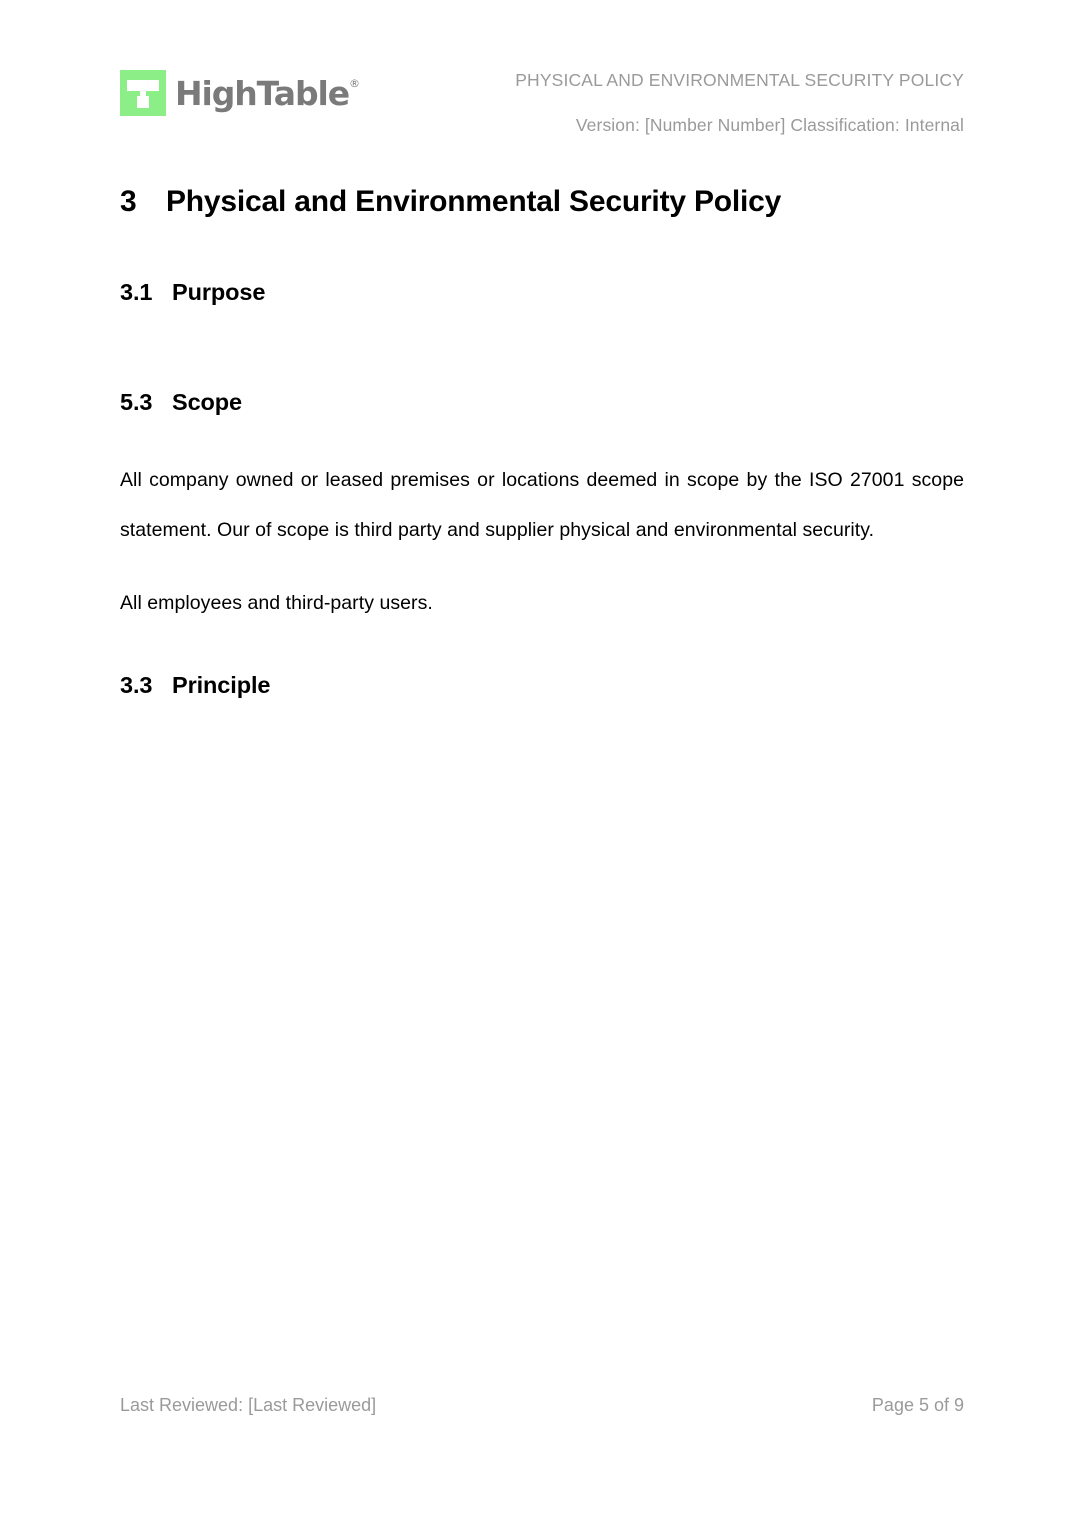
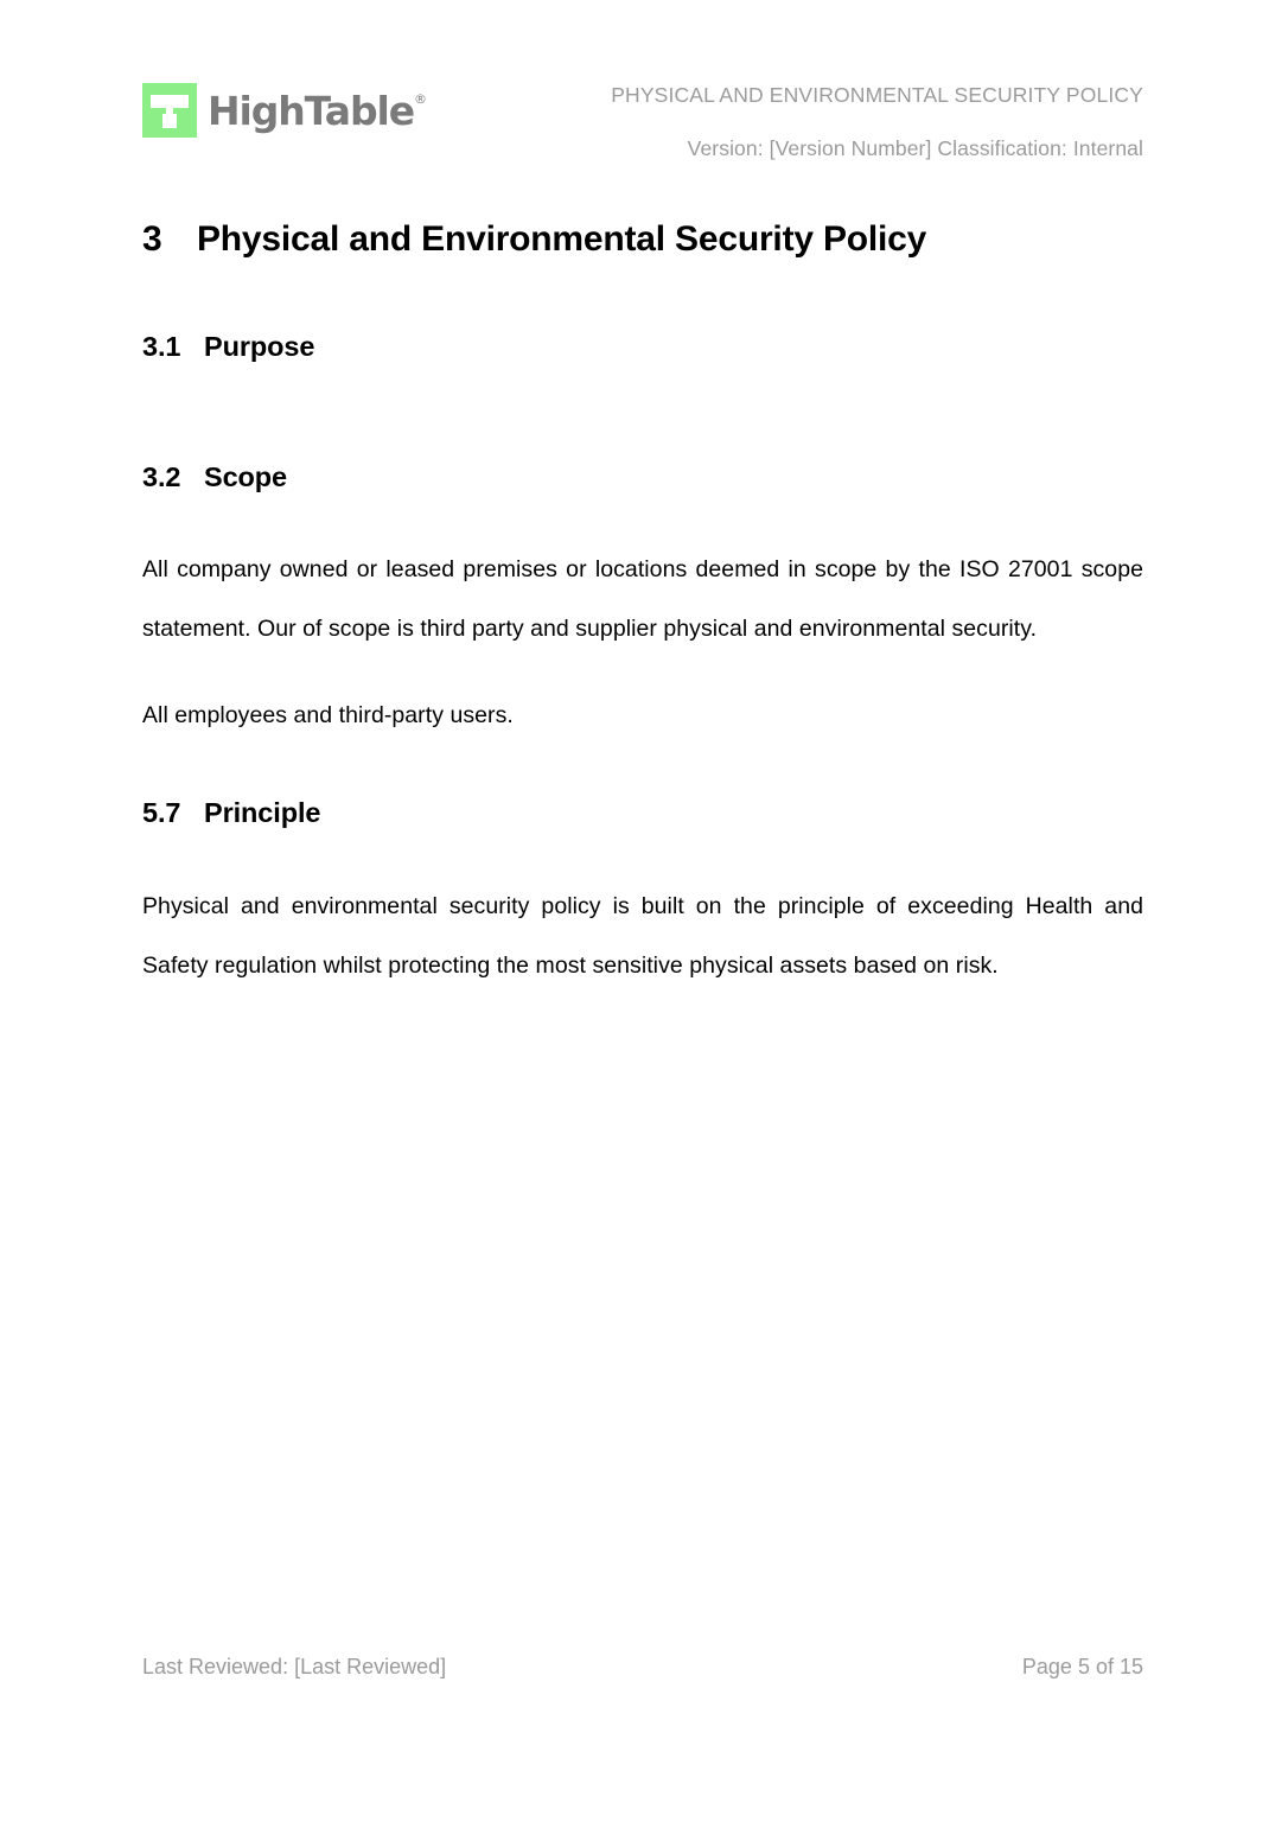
  HighTable®
  PHYSICAL AND ENVIRONMENTAL SECURITY POLICY
- Version: [Number Number] Classification: Internal
+ Version: [Version Number] Classification: Internal
  3
  Physical and Environmental Security Policy
  3.1
  Purpose
- 5.3
+ 3.2
  Scope
  All company owned or leased premises or locations deemed in scope by the ISO 27001 scope statement. Our of scope is third party and supplier physical and environmental security.
  All employees and third-party users.
- 3.3
+ 5.7
  Principle
+ Physical and environmental security policy is built on the principle of exceeding Health and Safety regulation whilst protecting the most sensitive physical assets based on risk.
  Last Reviewed: [Last Reviewed]
- Page 5 of 9
+ Page 5 of 15
